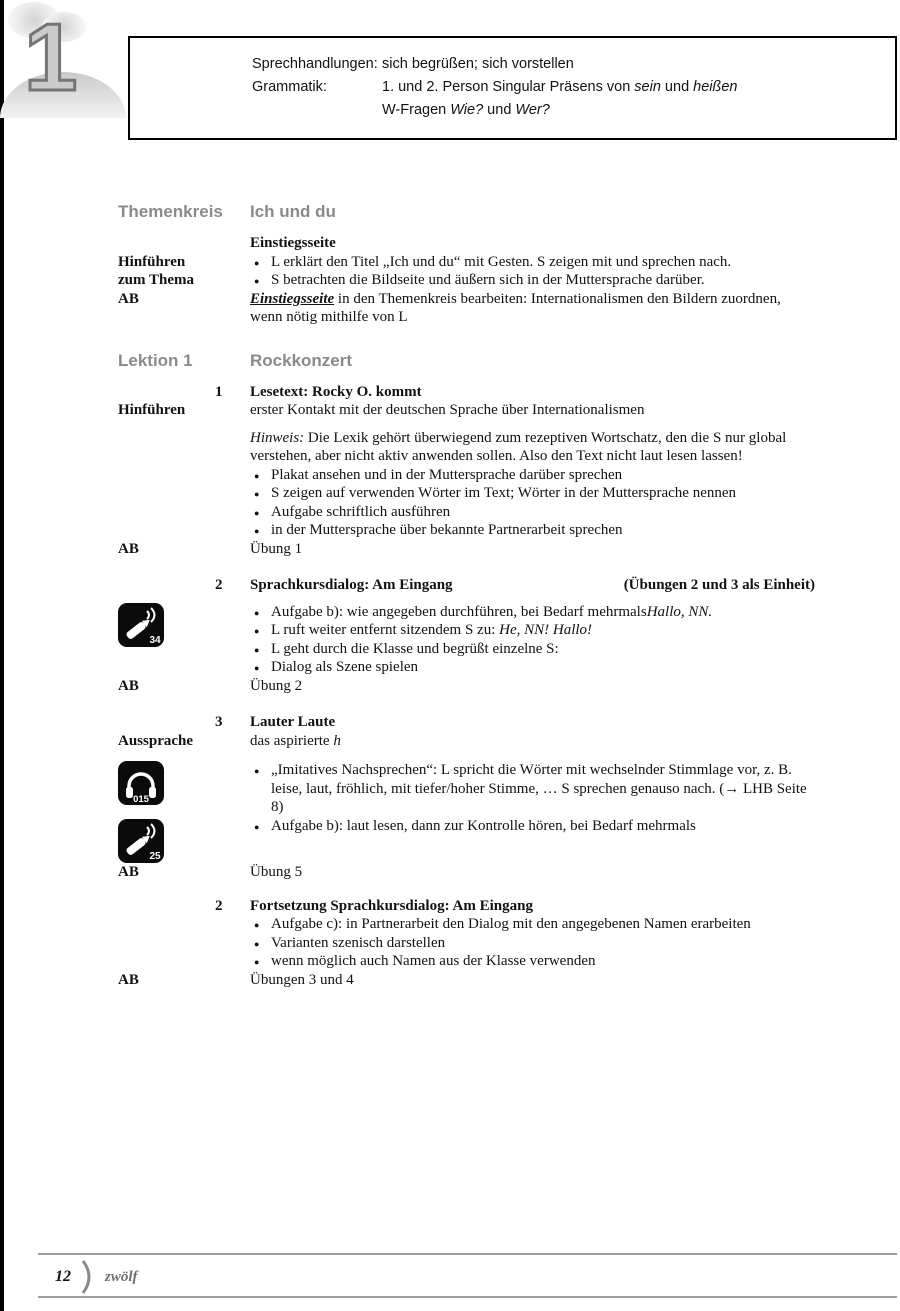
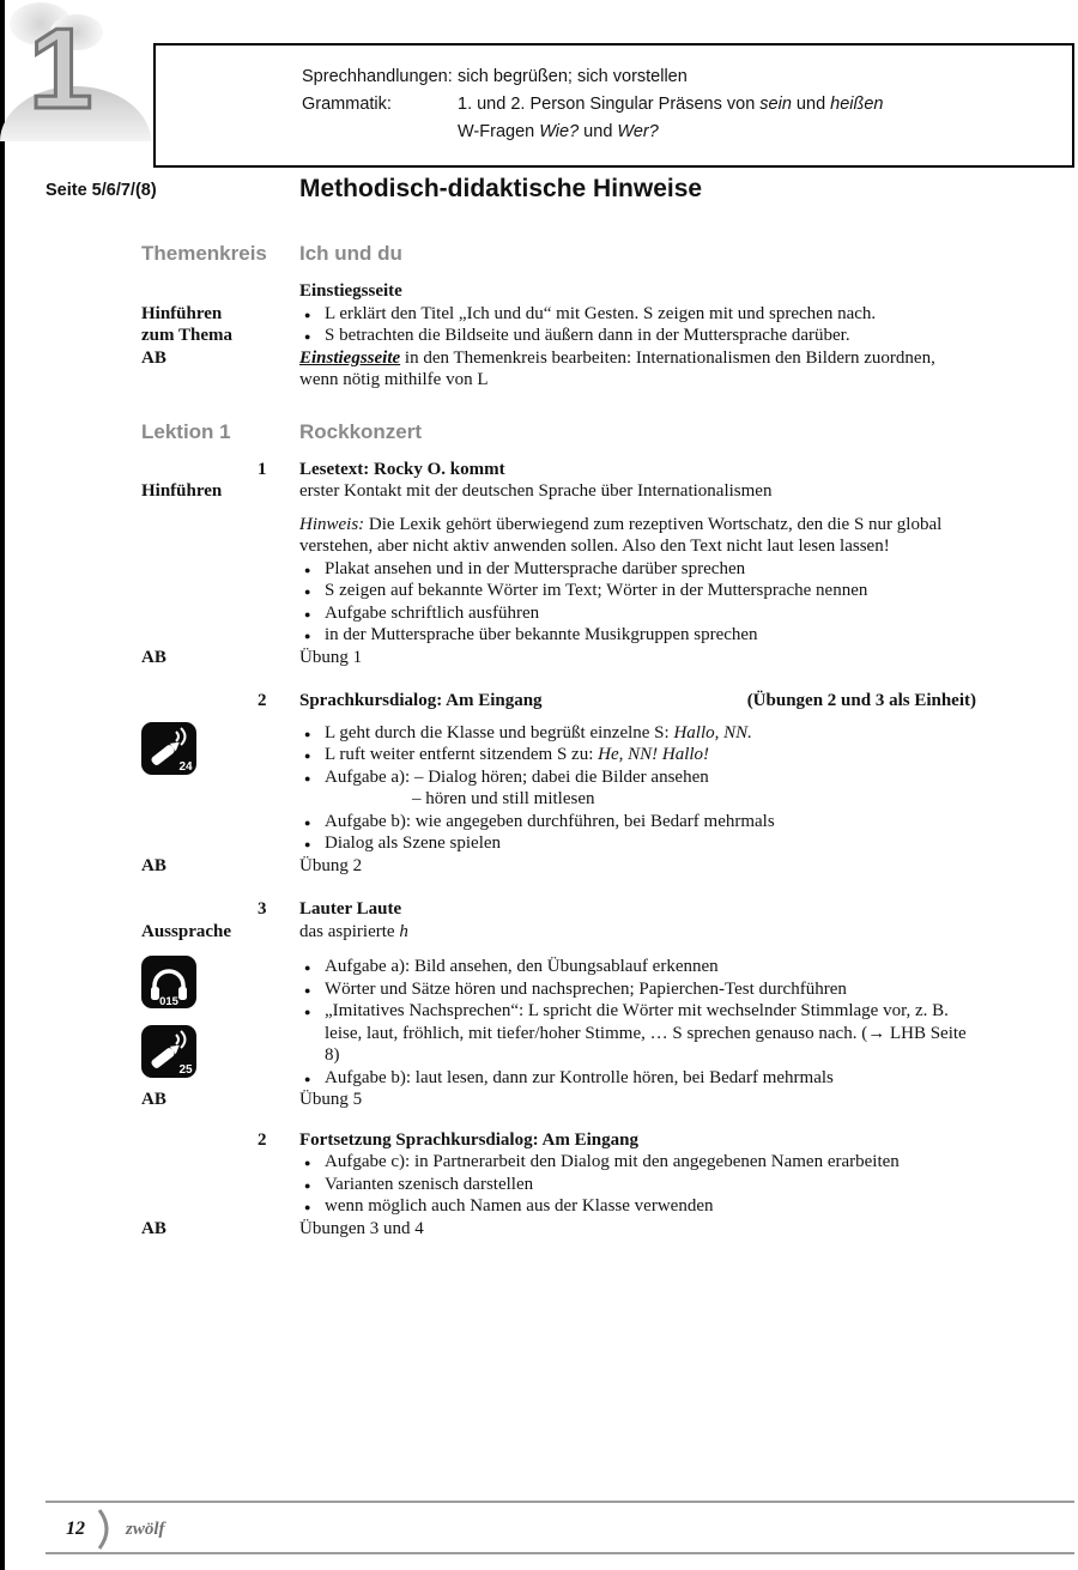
  1
  Sprechhandlungen:
  sich begrüßen; sich vorstellen
  Grammatik:
  1. und 2. Person Singular Präsens von sein und heißen
  W-Fragen Wie? und Wer?
+ Seite 5/6/7/(8)
+ Methodisch-didaktische Hinweise
  Themenkreis
  Ich und du
  Einstiegsseite
  Hinführen
  zum Thema
  L erklärt den Titel „Ich und du“ mit Gesten. S zeigen mit und sprechen nach.
- S betrachten die Bildseite und äußern sich in der Muttersprache darüber.
+ S betrachten die Bildseite und äußern dann in der Muttersprache darüber.
  AB
  Einstiegsseite in den Themenkreis bearbeiten: Internationalismen den Bildern zuordnen, wenn nötig mithilfe von L
  Lektion 1
  Rockkonzert
  1
  Lesetext: Rocky O. kommt
  Hinführen
  erster Kontakt mit der deutschen Sprache über Internationalismen
  Hinweis: Die Lexik gehört überwiegend zum rezeptiven Wortschatz, den die S nur global verstehen, aber nicht aktiv anwenden sollen. Also den Text nicht laut lesen lassen!
  Plakat ansehen und in der Muttersprache darüber sprechen
- S zeigen auf verwenden Wörter im Text; Wörter in der Muttersprache nennen
+ S zeigen auf bekannte Wörter im Text; Wörter in der Muttersprache nennen
  Aufgabe schriftlich ausführen
- in der Muttersprache über bekannte Partnerarbeit sprechen
+ in der Muttersprache über bekannte Musikgruppen sprechen
  AB
  Übung 1
  2
  Sprachkursdialog: Am Eingang
  (Übungen 2 und 3 als Einheit)
- 34
+ 24
- Aufgabe b): wie angegeben durchführen, bei Bedarf mehrmalsHallo, NN.
+ L geht durch die Klasse und begrüßt einzelne S: Hallo, NN.
  L ruft weiter entfernt sitzendem S zu: He, NN! Hallo!
+ Aufgabe a): – Dialog hören; dabei die Bilder ansehen
+ – hören und still mitlesen
- L geht durch die Klasse und begrüßt einzelne S:
+ Aufgabe b): wie angegeben durchführen, bei Bedarf mehrmals
  Dialog als Szene spielen
  AB
  Übung 2
  3
  Lauter Laute
  Aussprache
  das aspirierte h
  015
  25
+ Aufgabe a): Bild ansehen, den Übungsablauf erkennen
+ Wörter und Sätze hören und nachsprechen; Papierchen-Test durchführen
  „Imitatives Nachsprechen“: L spricht die Wörter mit wechselnder Stimmlage vor, z. B. leise, laut, fröhlich, mit tiefer/hoher Stimme, … S sprechen genauso nach. (→ LHB Seite 8)
  Aufgabe b): laut lesen, dann zur Kontrolle hören, bei Bedarf mehrmals
  AB
  Übung 5
  2
  Fortsetzung Sprachkursdialog: Am Eingang
  Aufgabe c): in Partnerarbeit den Dialog mit den angegebenen Namen erarbeiten
  Varianten szenisch darstellen
  wenn möglich auch Namen aus der Klasse verwenden
  AB
  Übungen 3 und 4
  12
  zwölf
